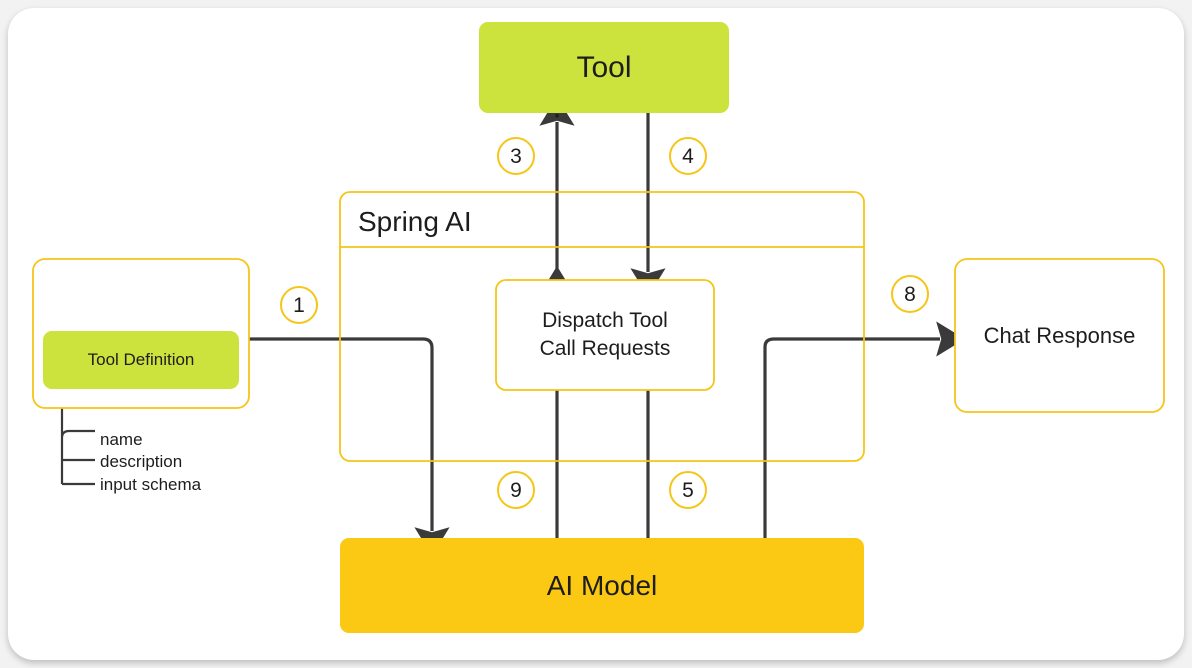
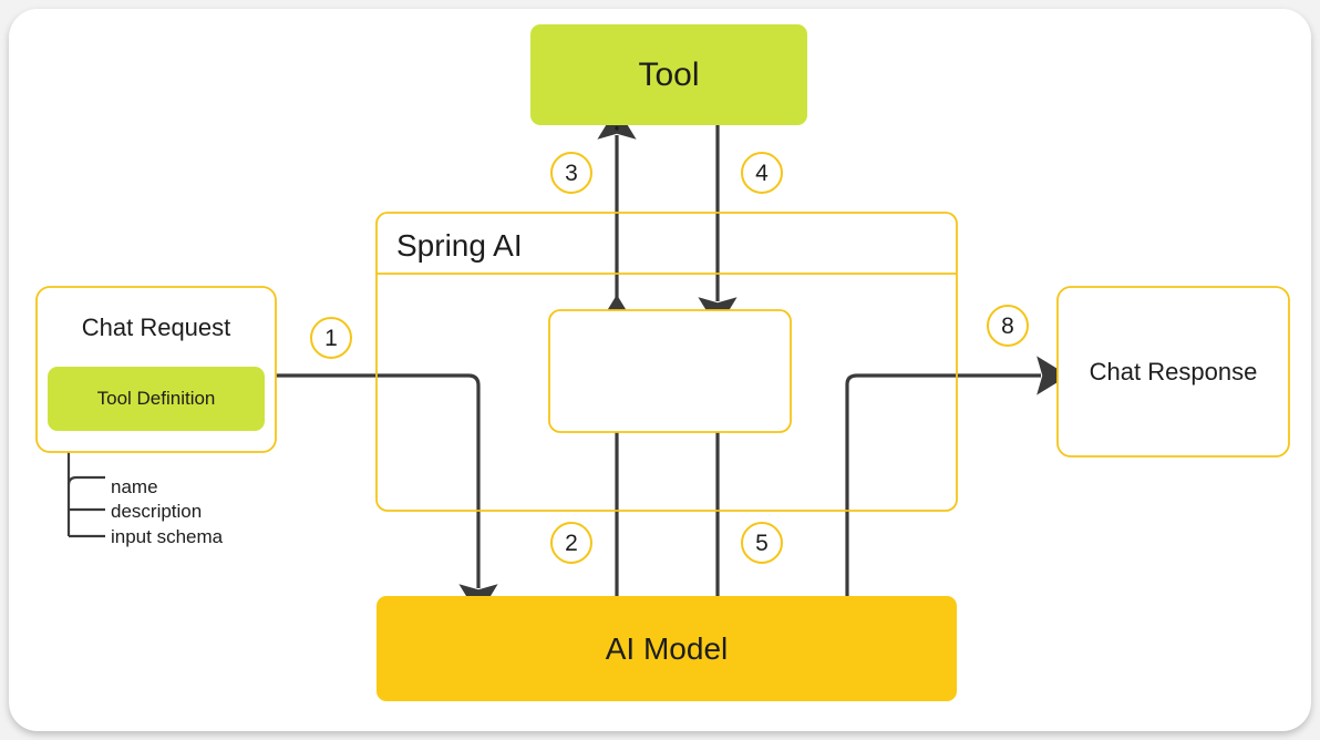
  Tool
  Spring AI
+ Chat Request
  Tool Definition
- Dispatch Tool
- Call Requests
  Chat Response
  AI Model
  name
  description
  input schema
  1
- 9
+ 2
  3
  4
  5
  8
